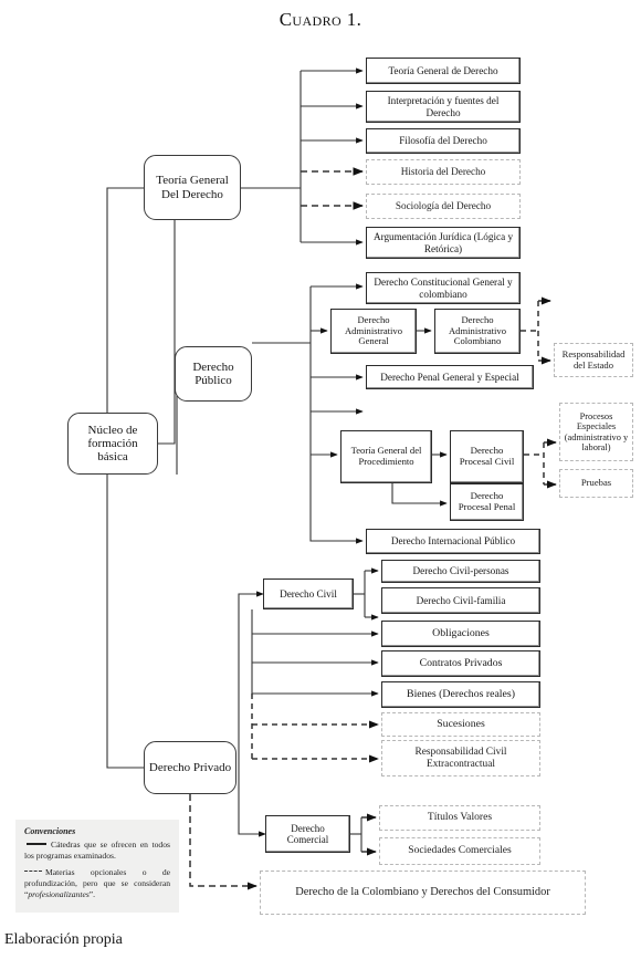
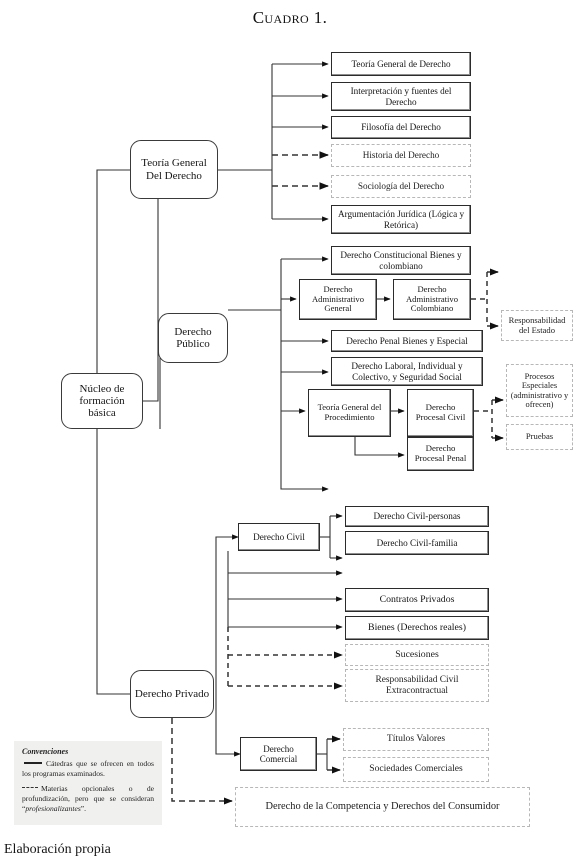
  Cuadro 1.
  Núcleo de formación básica
  Teoría General Del Derecho
  Derecho Público
  Derecho Privado
  Teoría General de Derecho
  Interpretación y fuentes del Derecho
  Filosofía del Derecho
  Historia del Derecho
  Sociología del Derecho
  Argumentación Jurídica (Lógica y Retórica)
- Derecho Constitucional General y colombiano
+ Derecho Constitucional Bienes y colombiano
  Derecho Administrativo General
  Derecho Administrativo Colombiano
  Responsabilidad del Estado
- Derecho Penal General y Especial
+ Derecho Penal Bienes y Especial
+ Derecho Laboral, Individual y Colectivo, y Seguridad Social
  Teoría General del Procedimiento
  Derecho Procesal Civil
  Derecho Procesal Penal
- Procesos Especiales (administrativo y laboral)
+ Procesos Especiales (administrativo y ofrecen)
  Pruebas
- Derecho Internacional Público
  Derecho Civil
  Derecho Civil-personas
  Derecho Civil-familia
- Obligaciones
  Contratos Privados
  Bienes (Derechos reales)
  Sucesiones
  Responsabilidad Civil Extracontractual
  Derecho Comercial
  Títulos Valores
  Sociedades Comerciales
- Derecho de la Colombiano y Derechos del Consumidor
+ Derecho de la Competencia y Derechos del Consumidor
  Convenciones
  Cátedras que se ofrecen en todos los programas examinados.
  Materias opcionales o de profundización, pero que se consideran “profesionalizantes”.
  Elaboración propia
